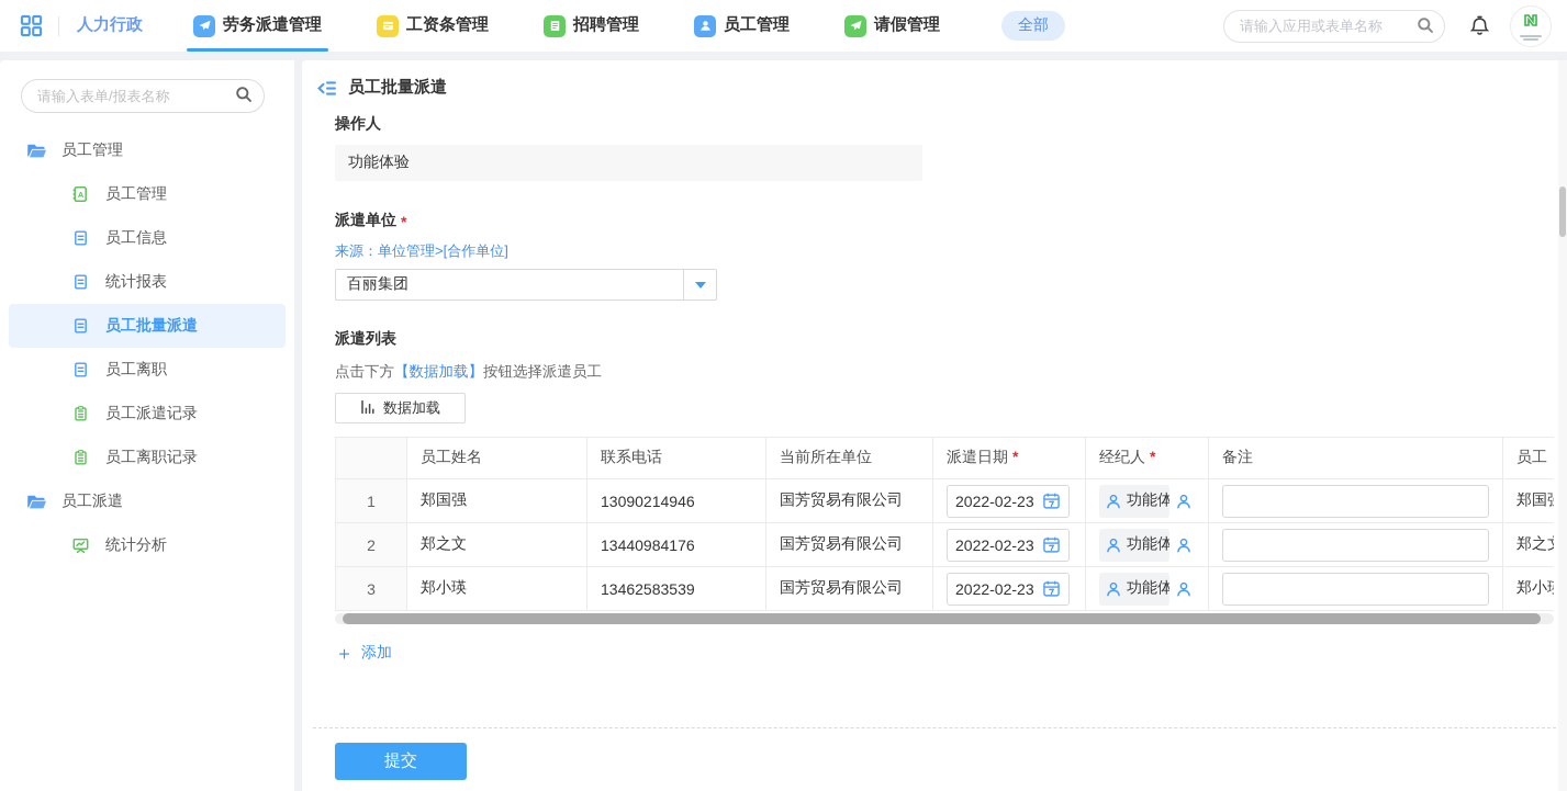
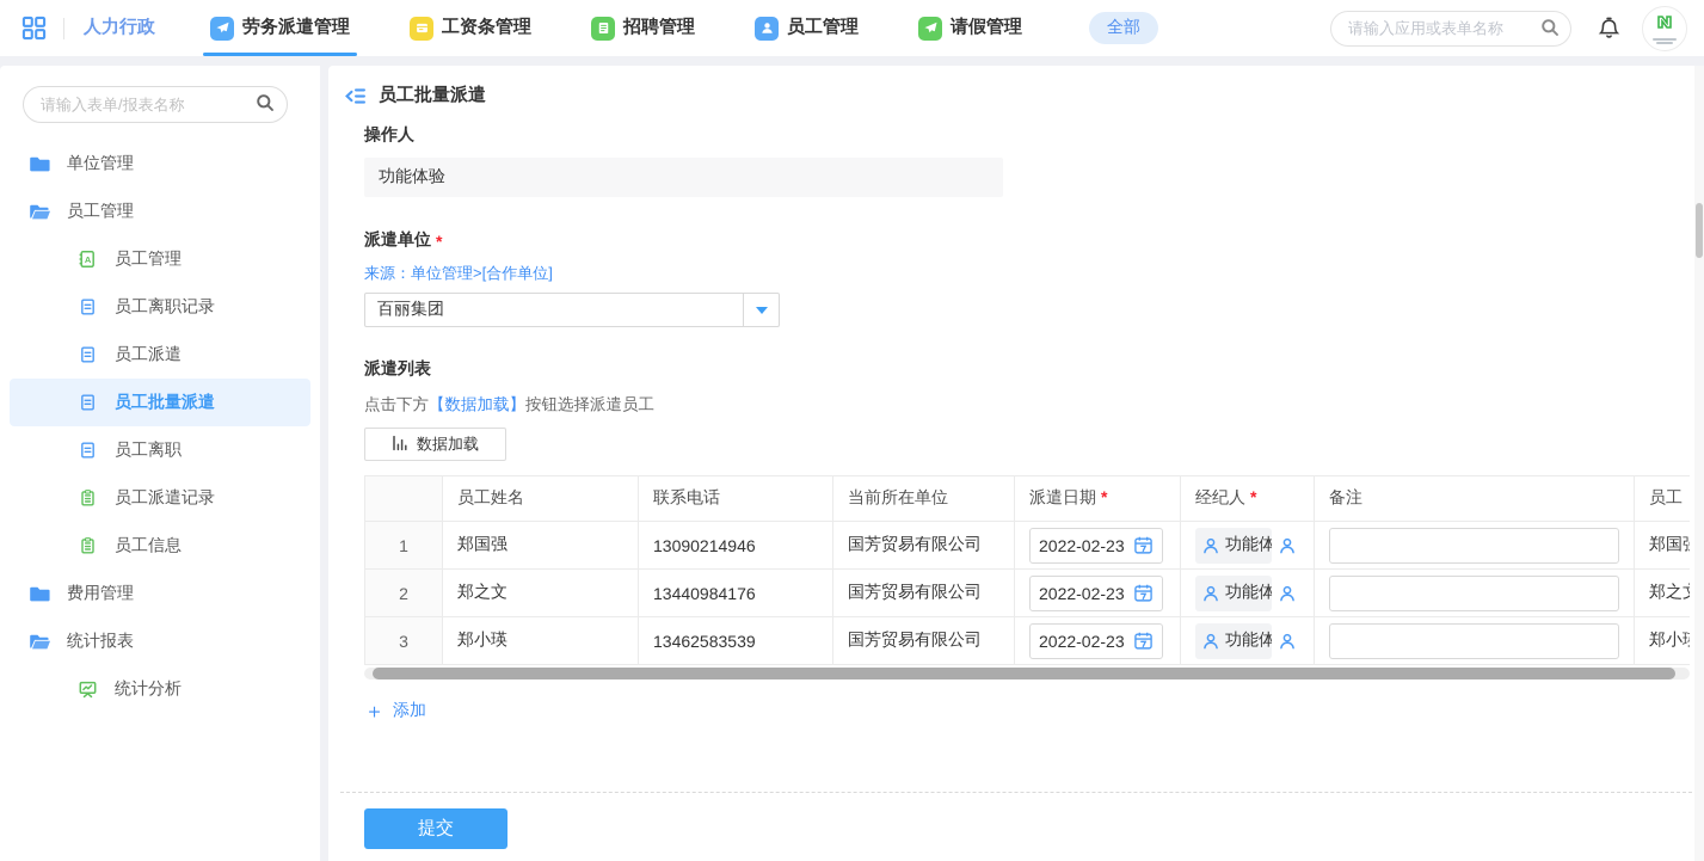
  人力行政
  劳务派遣管理
  工资条管理
  招聘管理
  员工管理
  请假管理
  全部
  请输入应用或表单名称
  请输入表单/报表名称
+ 单位管理
  员工管理
  A
  员工管理
- 员工信息
+ 员工离职记录
- 统计报表
+ 员工派遣
  员工批量派遣
  员工离职
  员工派遣记录
- 员工离职记录
+ 员工信息
+ 费用管理
- 员工派遣
+ 统计报表
  统计分析
  员工批量派遣
  操作人
  功能体验
  派遣单位
  *
  来源：单位管理>[合作单位]
  百丽集团
  派遣列表
  点击下方【数据加载】按钮选择派遣员工
  数据加载
  	员工姓名	联系电话	当前所在单位	派遣日期 *	经纪人 *	备注	员工
  1	郑国强	13090214946	国芳贸易有限公司	2022-02-23	功能体		郑国
  2	郑之文	13440984176	国芳贸易有限公司	2022-02-23	功能体		郑之
  3	郑小瑛	13462583539	国芳贸易有限公司	2022-02-23	功能体		郑小
  ＋
  添加
  提交
